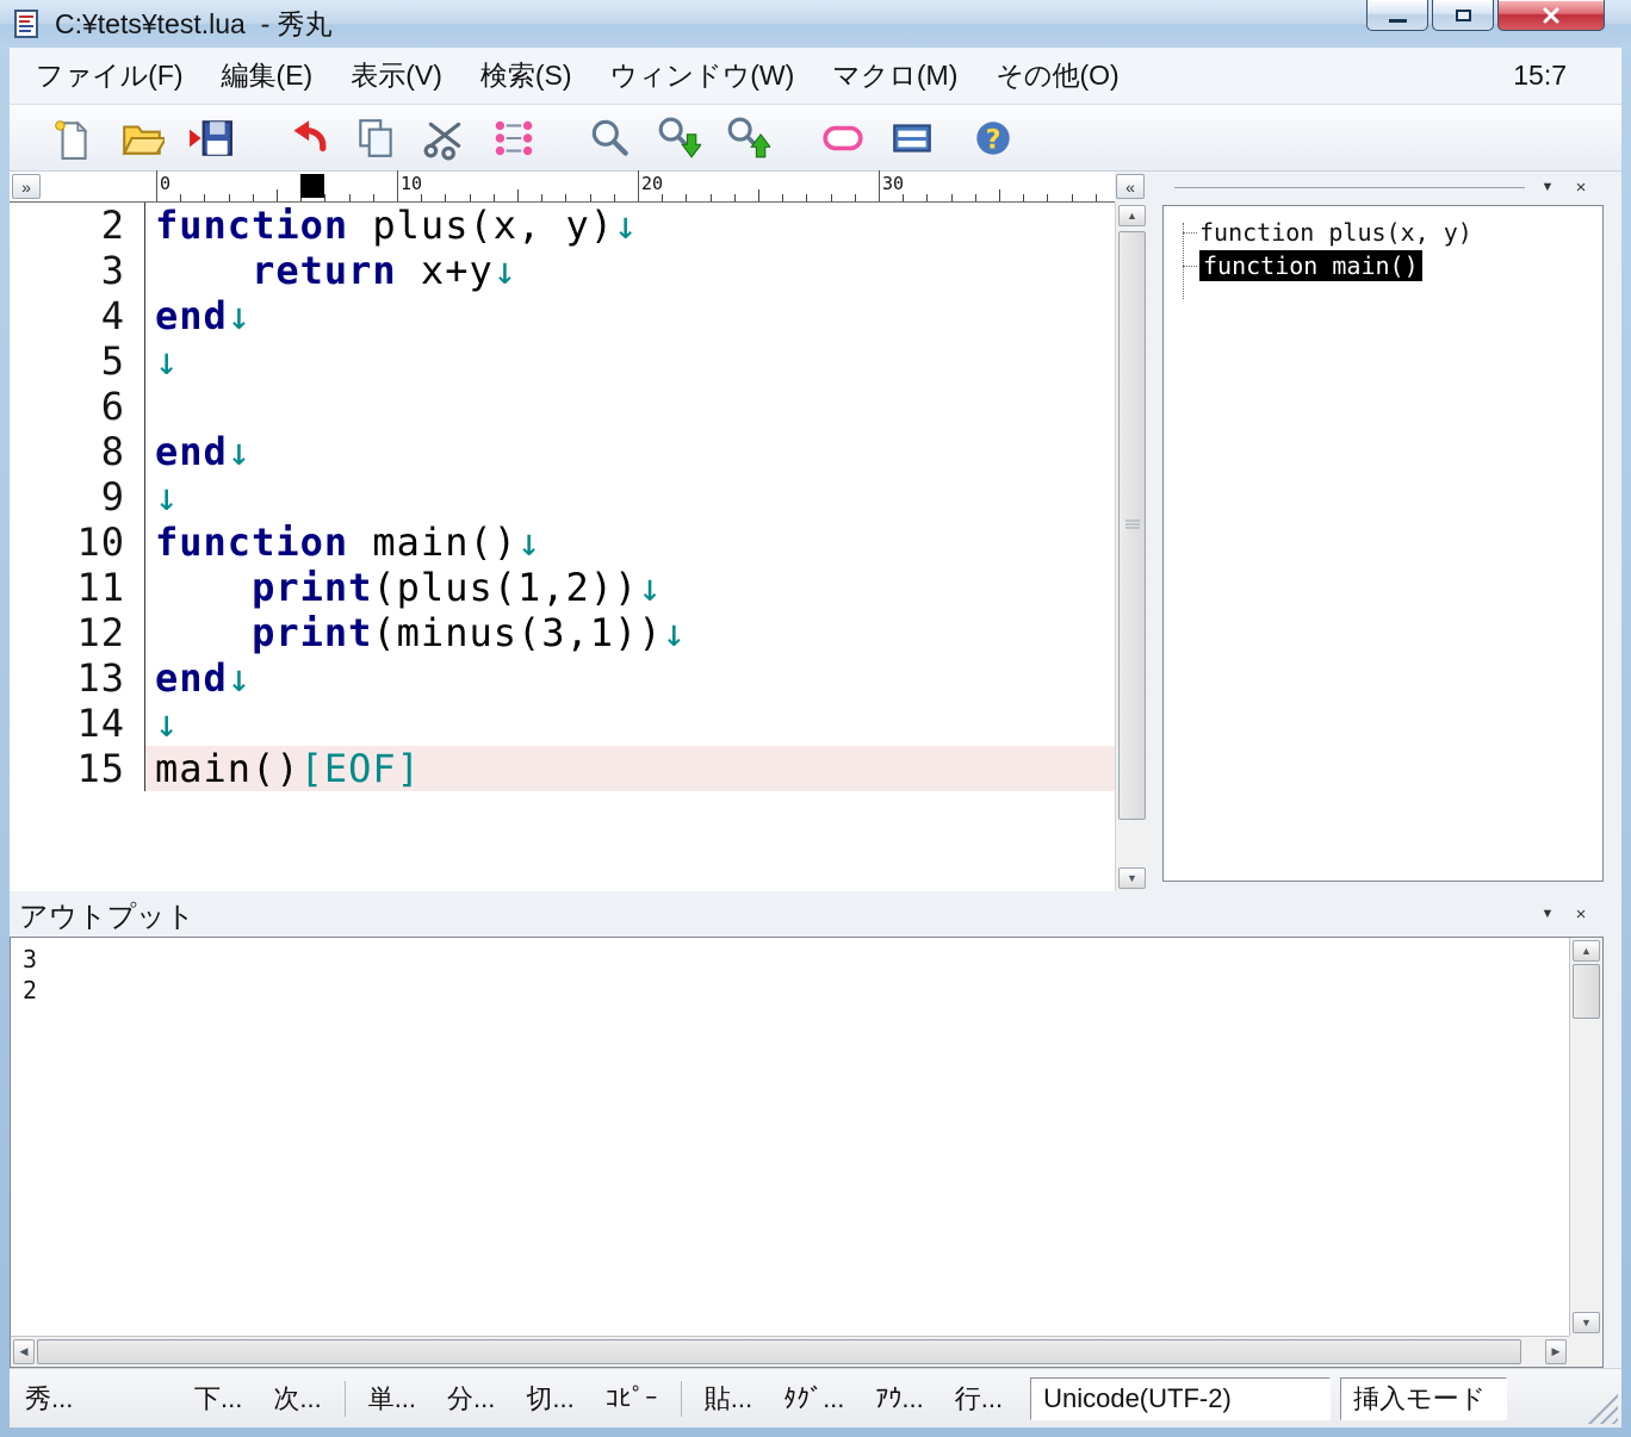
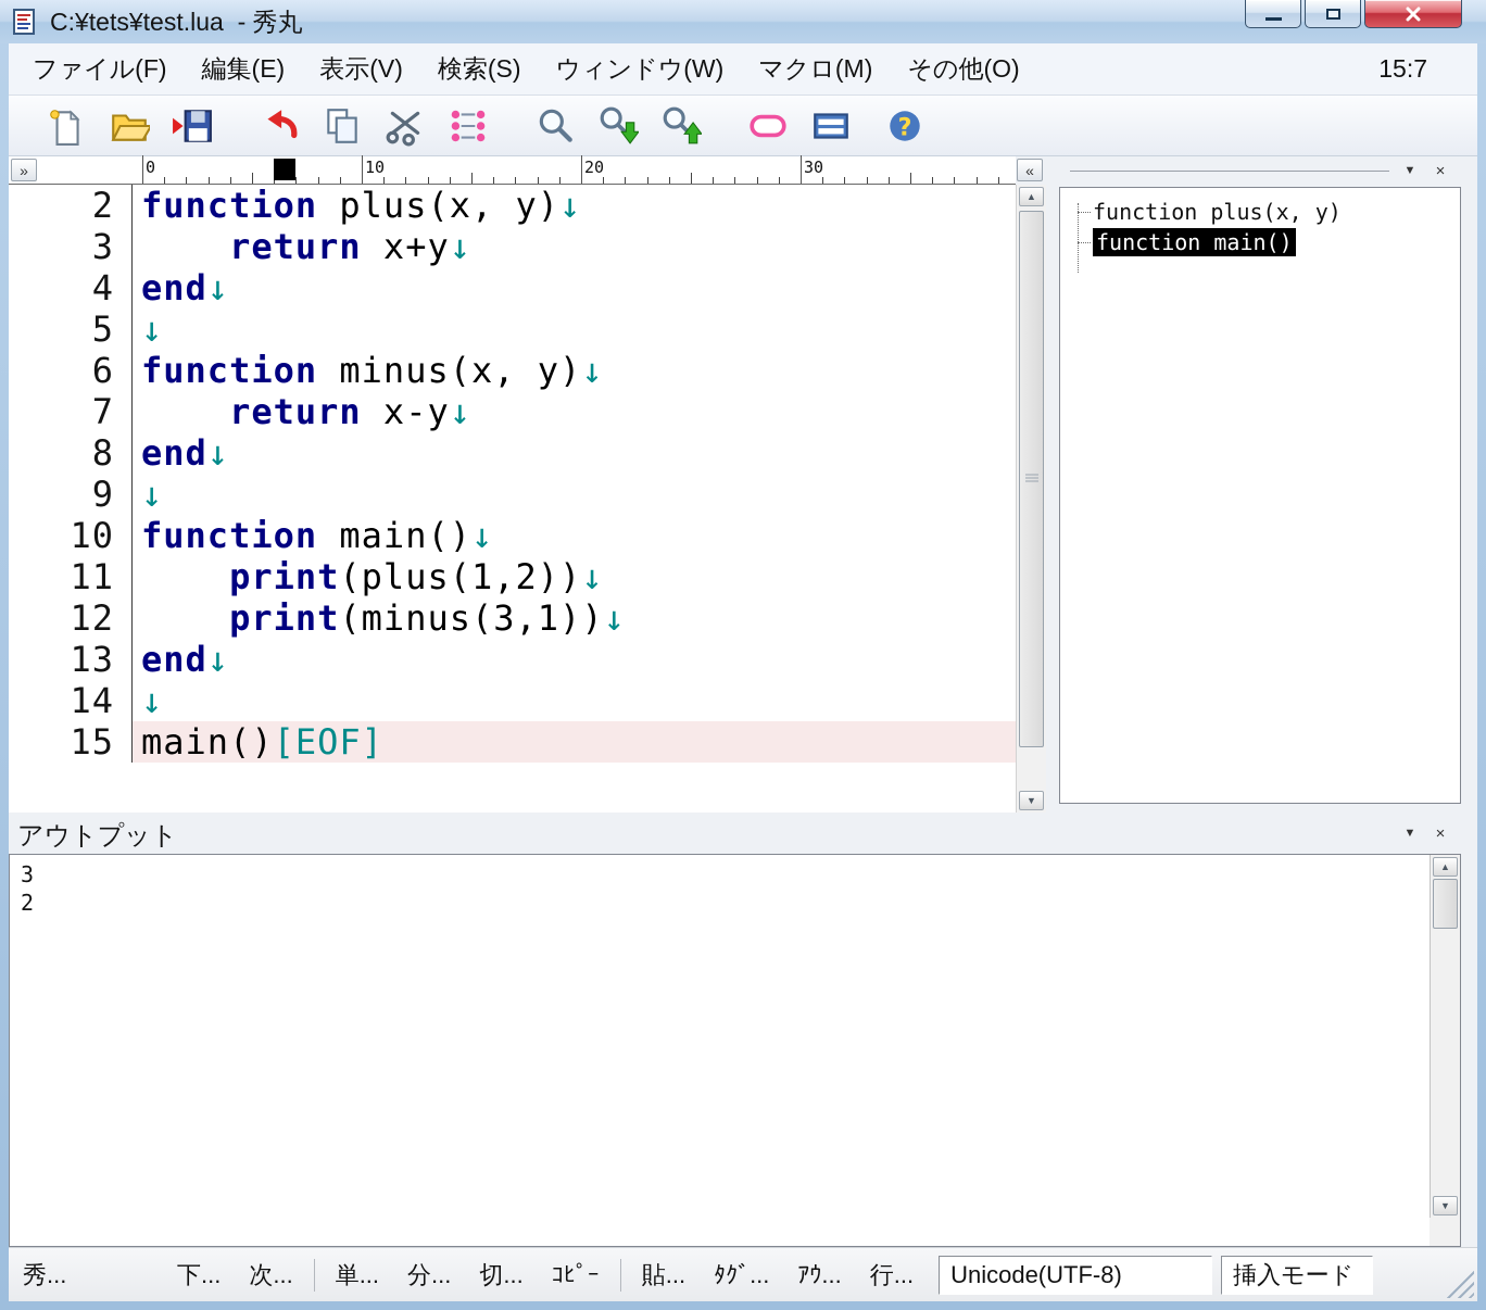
  C:¥tets¥test.lua - 秀丸
  ファイル(F)
  編集(E)
  表示(V)
  検索(S)
  ウィンドウ(W)
  マクロ(M)
  その他(O)
  15:7
  ?
  »
  0
  10
  20
  30
  2
  function plus(x, y)↓
  3
  return x+y↓
  4
  end↓
  5
  ↓
  6
+ function minus(x, y)↓
+ 7
+ return x-y↓
  8
  end↓
  9
  ↓
  10
  function main()↓
  11
  print(plus(1,2))↓
  12
  print(minus(3,1))↓
  13
  end↓
  14
  ↓
  15
  main()[EOF]
  «
  ▲
  ▼
  ▼
  ×
  function plus(x, y)
  function main()
  アウトプット
  ▼
  ×
  3
  2
  ▲
  ▼
- ◀
- ▶
  秀...
  下...
  次...
  単...
  分...
  切...
  ｺﾋﾟｰ
  貼...
  ﾀｸﾞ...
  ｱｳ...
  行...
- Unicode(UTF-2)
+ Unicode(UTF-8)
  挿入モード
